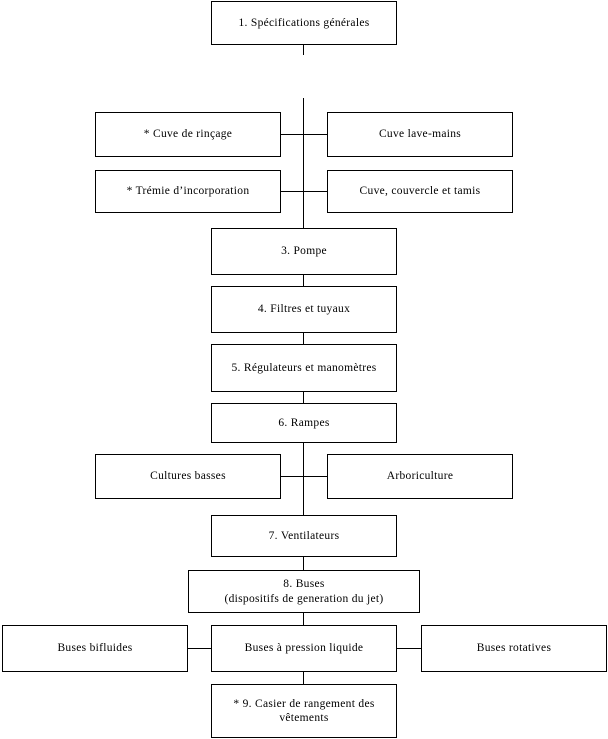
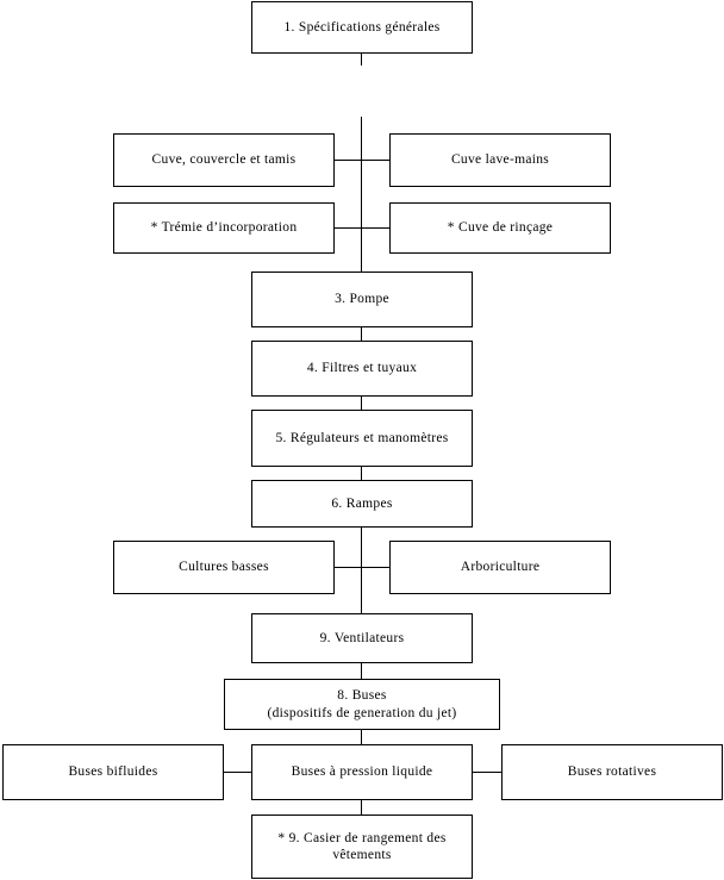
  1. Spécifications générales
- * Cuve de rinçage
+ Cuve, couvercle et tamis
  Cuve lave-mains
  * Trémie d’incorporation
- Cuve, couvercle et tamis
+ * Cuve de rinçage
  3. Pompe
  4. Filtres et tuyaux
  5. Régulateurs et manomètres
  6. Rampes
  Cultures basses
  Arboriculture
- 7. Ventilateurs
+ 9. Ventilateurs
  8. Buses
  (dispositifs de generation du jet)
  Buses bifluides
  Buses à pression liquide
  Buses rotatives
  * 9. Casier de rangement des
  vêtements
